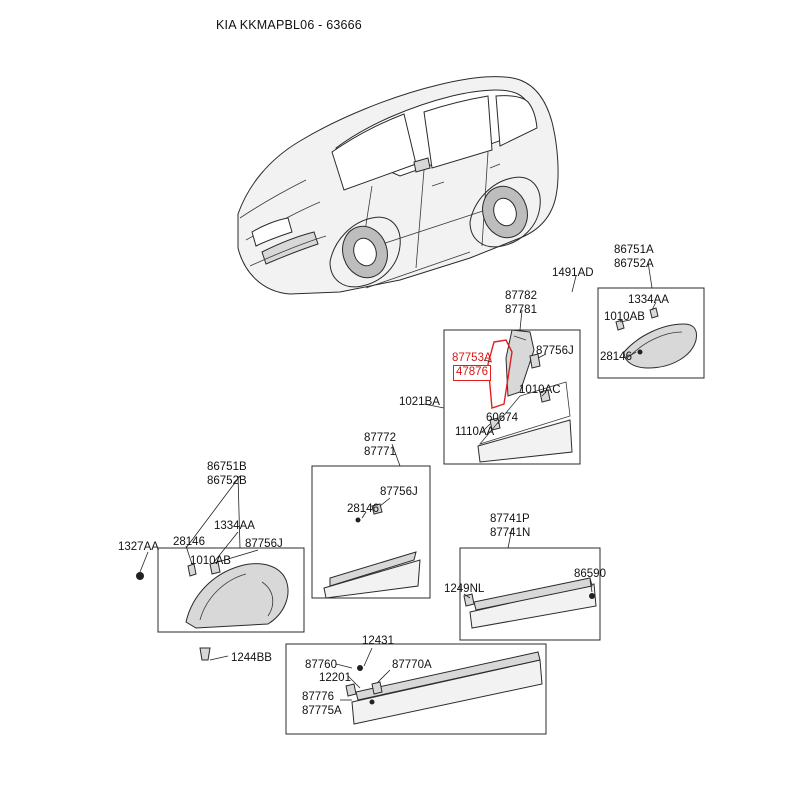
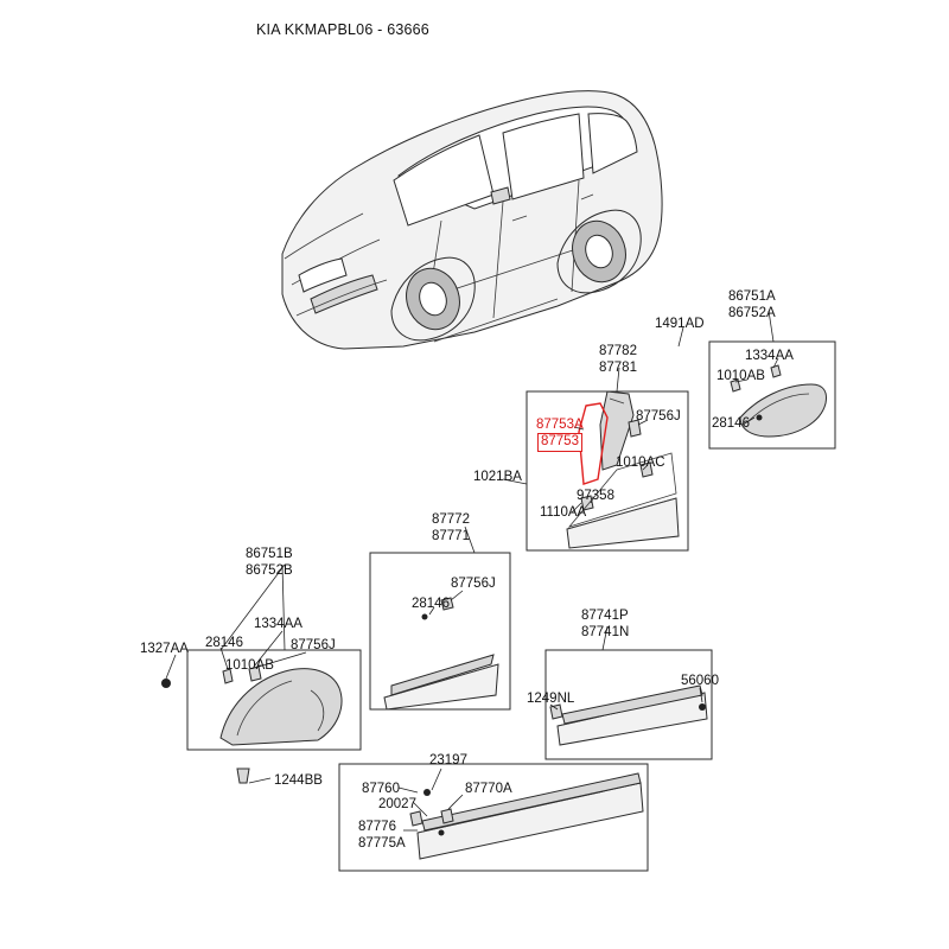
  KIA KKMAPBL06 - 63666
  1491AD
  86751A
  86752A
  1334AA
  1010AB
  28146
  87782
  87781
  87756J
  87753A
- 47876
+ 87753
  1010AC
  1021BA
- 60674
+ 97358
  1110AA
  87772
  87771
  86751B
  86752B
  87756J
  28146
  1334AA
  87756J
  1327AA
  28146
  1010AB
  87741P
  87741N
- 86590
+ 56060
  1249NL
  1244BB
- 12431
+ 23197
  87760
  87770A
- 12201
+ 20027
  87776
  87775A
